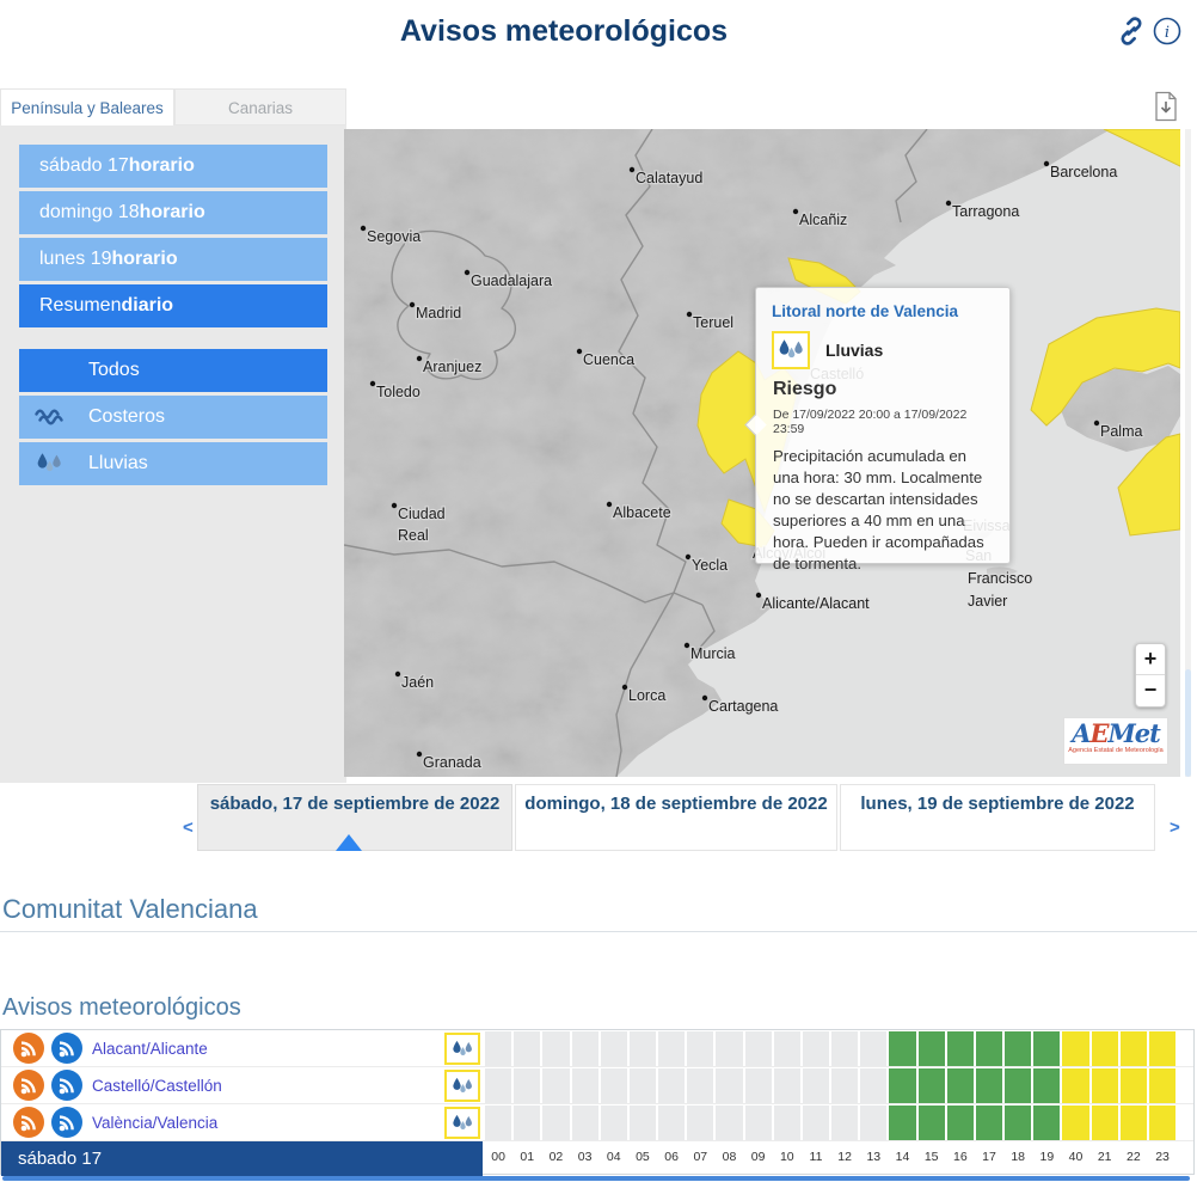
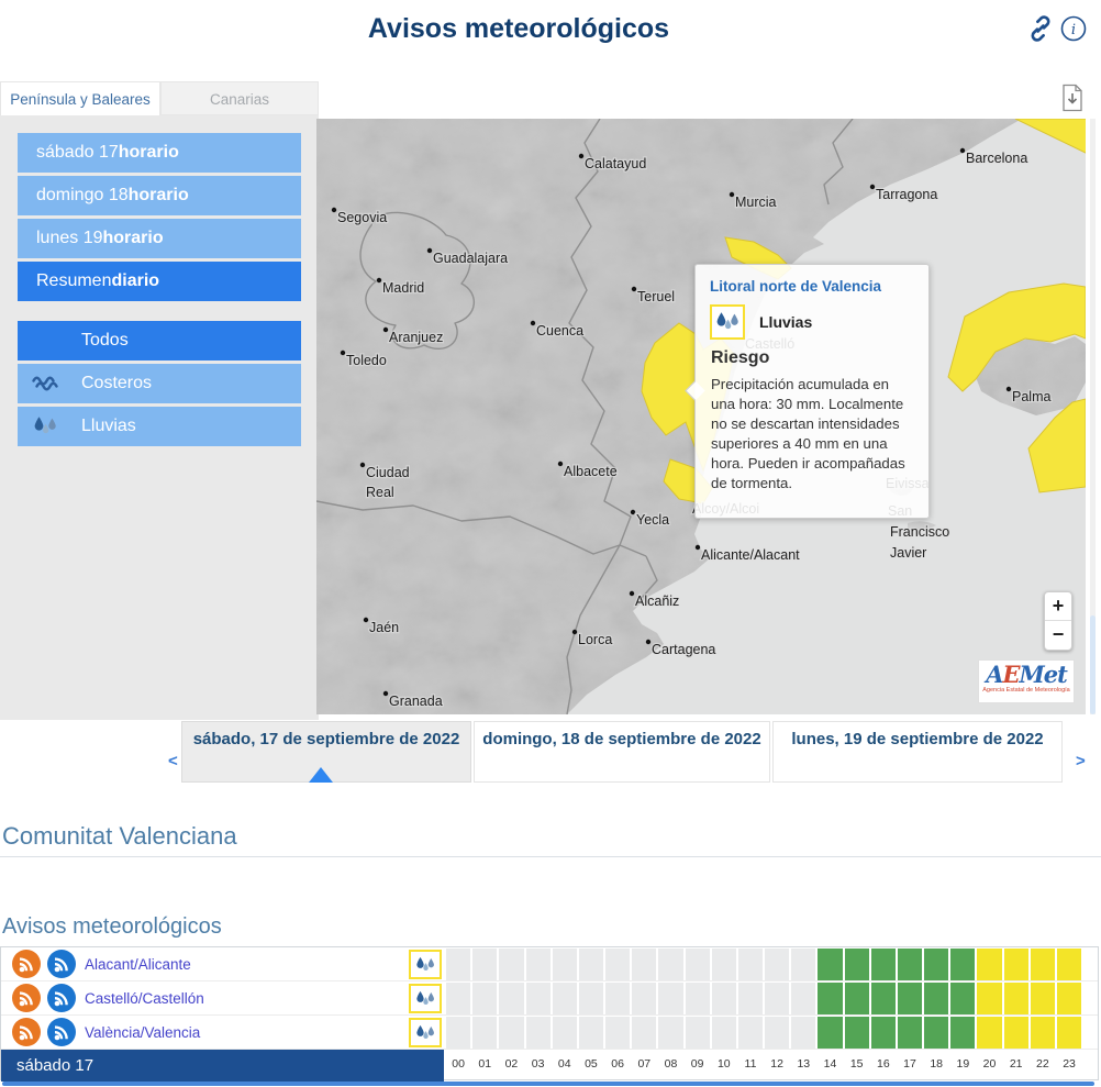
  Avisos meteorológicos
  i
  Península y Baleares
  Canarias
  sábado 17
  horario
  domingo 18
  horario
  lunes 19
  horario
  Resumen
  diario
  Todos
  Costeros
  Lluvias
  Segovia
  Guadalajara
  Madrid
  Calatayud
- Alcañiz
+ Murcia
  Tarragona
  Barcelona
  Teruel
  Cuenca
  Aranjuez
  Toledo
  Ciudad
  Real
  Albacete
  Yecla
  Alicante/Alacant
- Murcia
+ Alcañiz
  Lorca
  Cartagena
  Jaén
  Granada
  Palma
  Francisco
  Javier
  Litoral norte de Valencia
  Lluvias
  Riesgo
- De 17/09/2022 20:00 a 17/09/2022 23:59
  Precipitación acumulada en una hora: 30 mm. Localmente no se descartan intensidades superiores a 40 mm en una hora. Pueden ir acompañadas de tormenta.
  +
  −
  AEMet
  <
  sábado, 17 de septiembre de 2022
  domingo, 18 de septiembre de 2022
  lunes, 19 de septiembre de 2022
  >
  Comunitat Valenciana
  Avisos meteorológicos
  Alacant/Alicante
  Castelló/Castellón
  València/Valencia
  sábado 17
  00
  01
  02
  03
  04
  05
  06
  07
  08
  09
  10
  11
  12
  13
  14
  15
  16
  17
  18
  19
- 40
+ 20
  21
  22
  23
